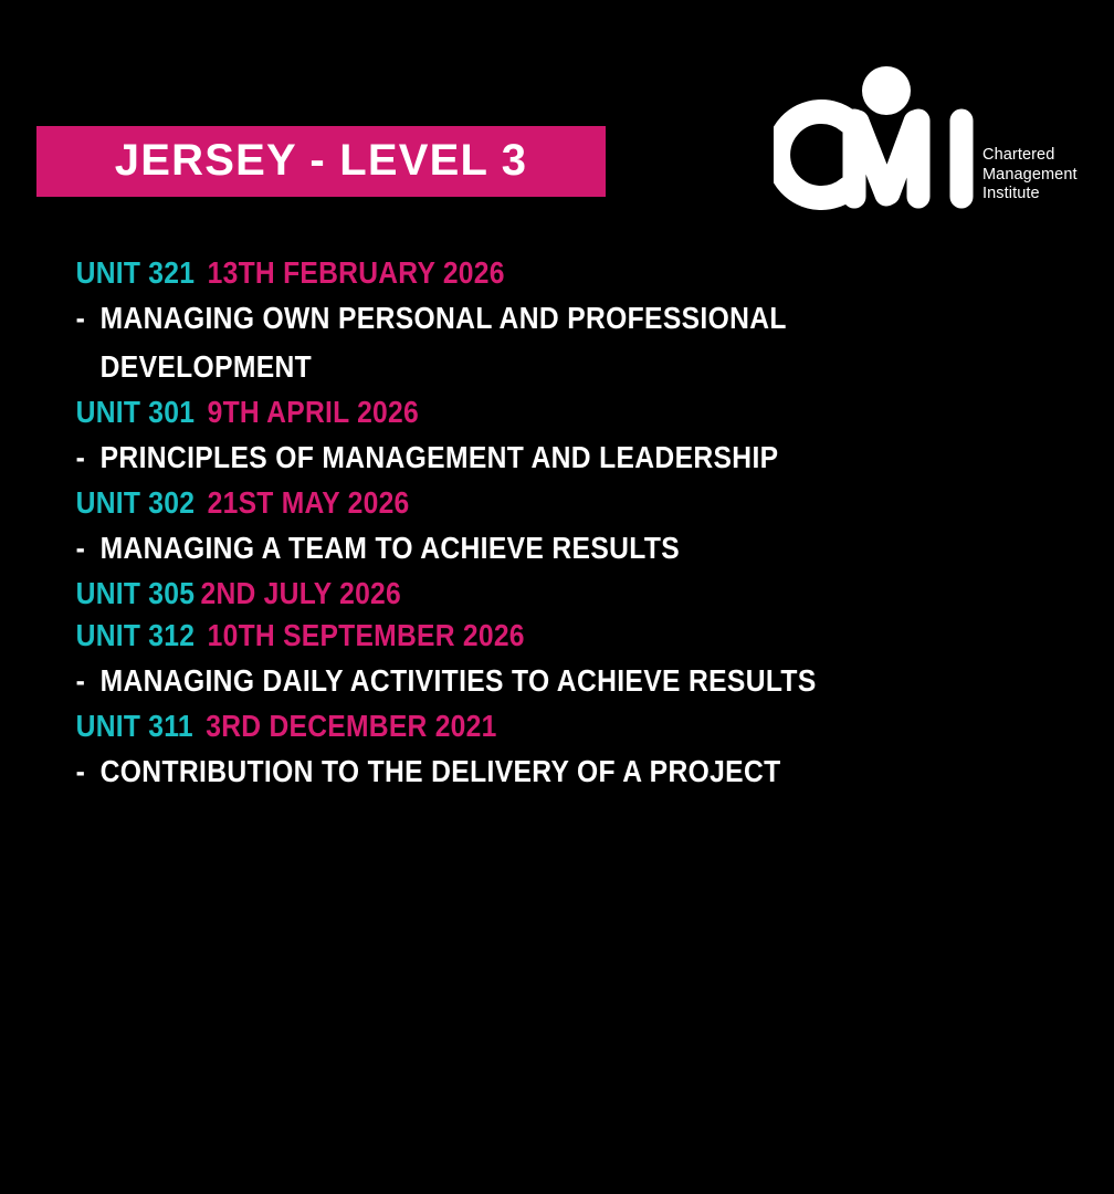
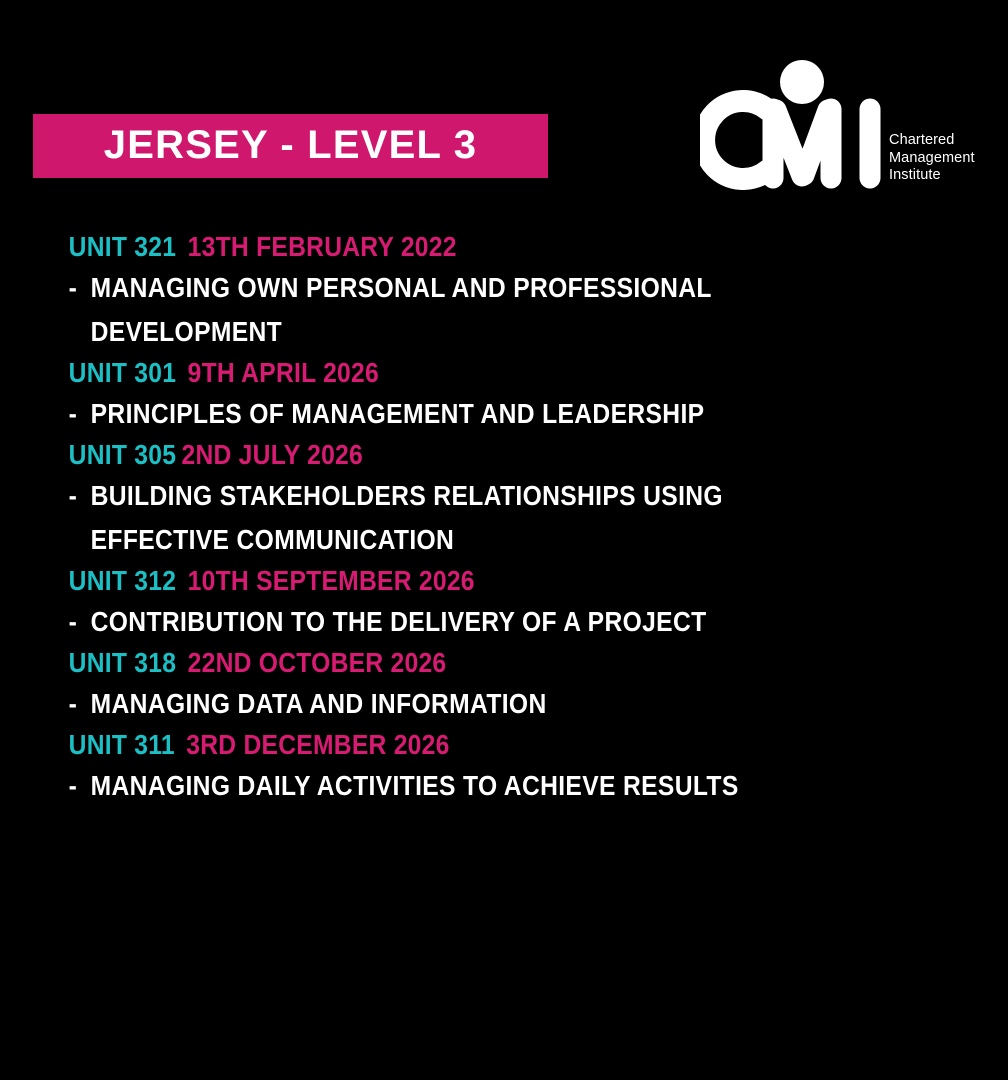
  JERSEY - LEVEL 3
  Chartered
  Management
  Institute
- UNIT 321 13TH FEBRUARY 2026
+ UNIT 321 13TH FEBRUARY 2022
  - MANAGING OWN PERSONAL AND PROFESSIONAL
  DEVELOPMENT
  UNIT 301 9TH APRIL 2026
  - PRINCIPLES OF MANAGEMENT AND LEADERSHIP
- UNIT 302 21ST MAY 2026
- - MANAGING A TEAM TO ACHIEVE RESULTS
  UNIT 305 2ND JULY 2026
+ - BUILDING STAKEHOLDERS RELATIONSHIPS USING
+ EFFECTIVE COMMUNICATION
  UNIT 312 10TH SEPTEMBER 2026
- - MANAGING DAILY ACTIVITIES TO ACHIEVE RESULTS
+ - CONTRIBUTION TO THE DELIVERY OF A PROJECT
+ UNIT 318 22ND OCTOBER 2026
+ - MANAGING DATA AND INFORMATION
- UNIT 311 3RD DECEMBER 2021
+ UNIT 311 3RD DECEMBER 2026
- - CONTRIBUTION TO THE DELIVERY OF A PROJECT
+ - MANAGING DAILY ACTIVITIES TO ACHIEVE RESULTS
